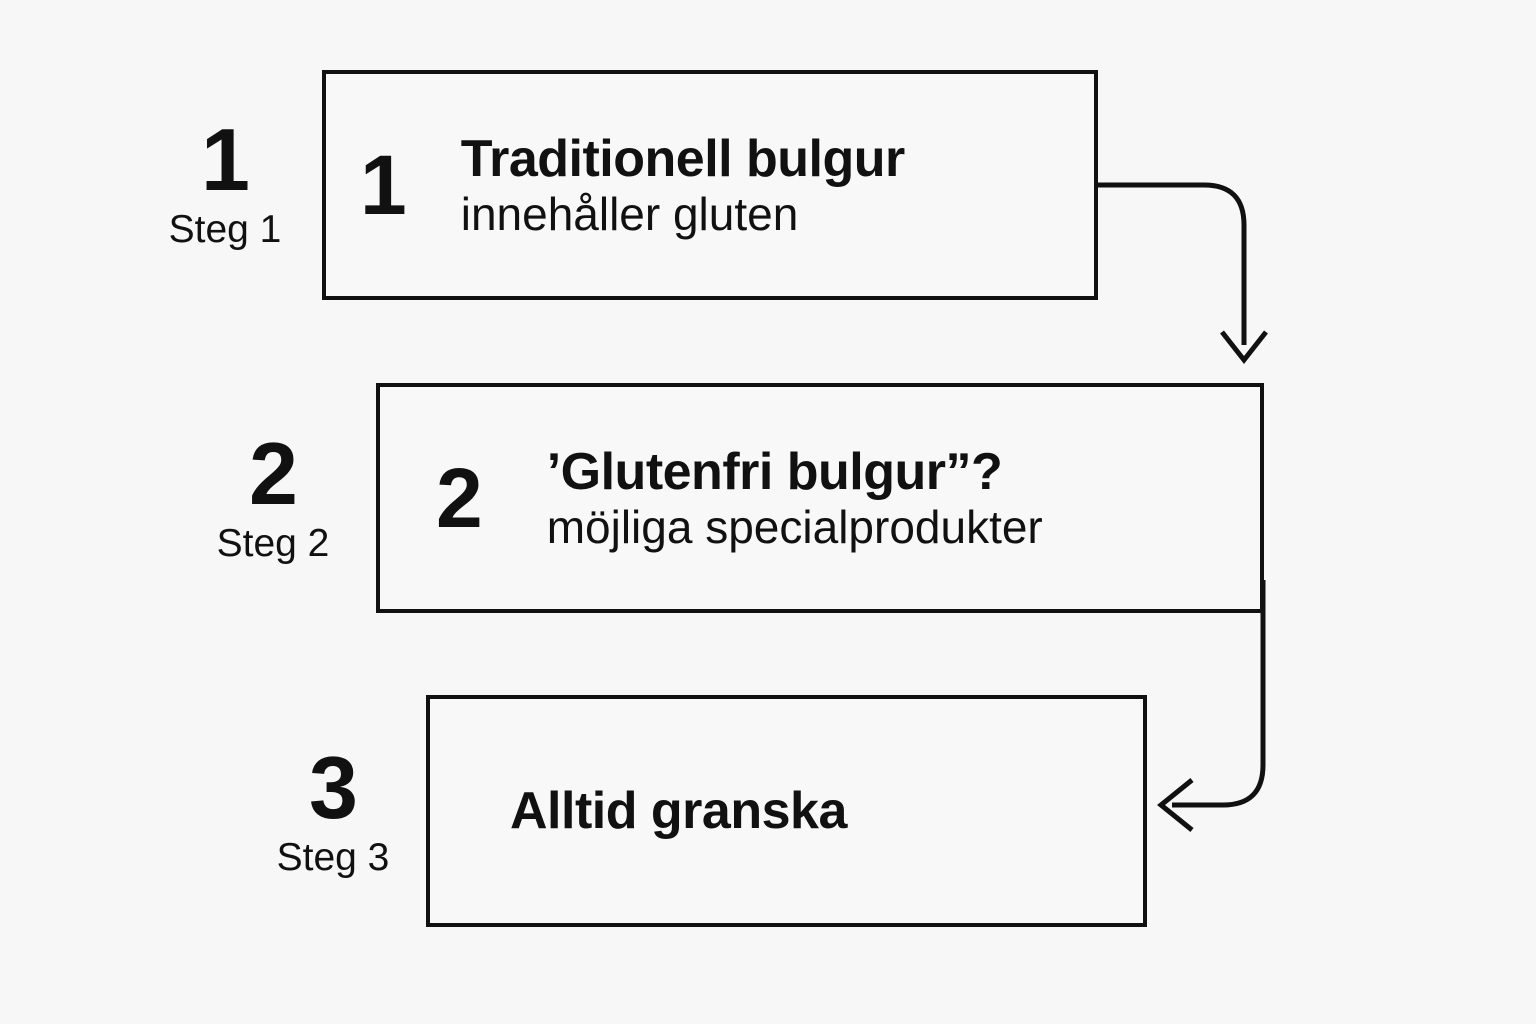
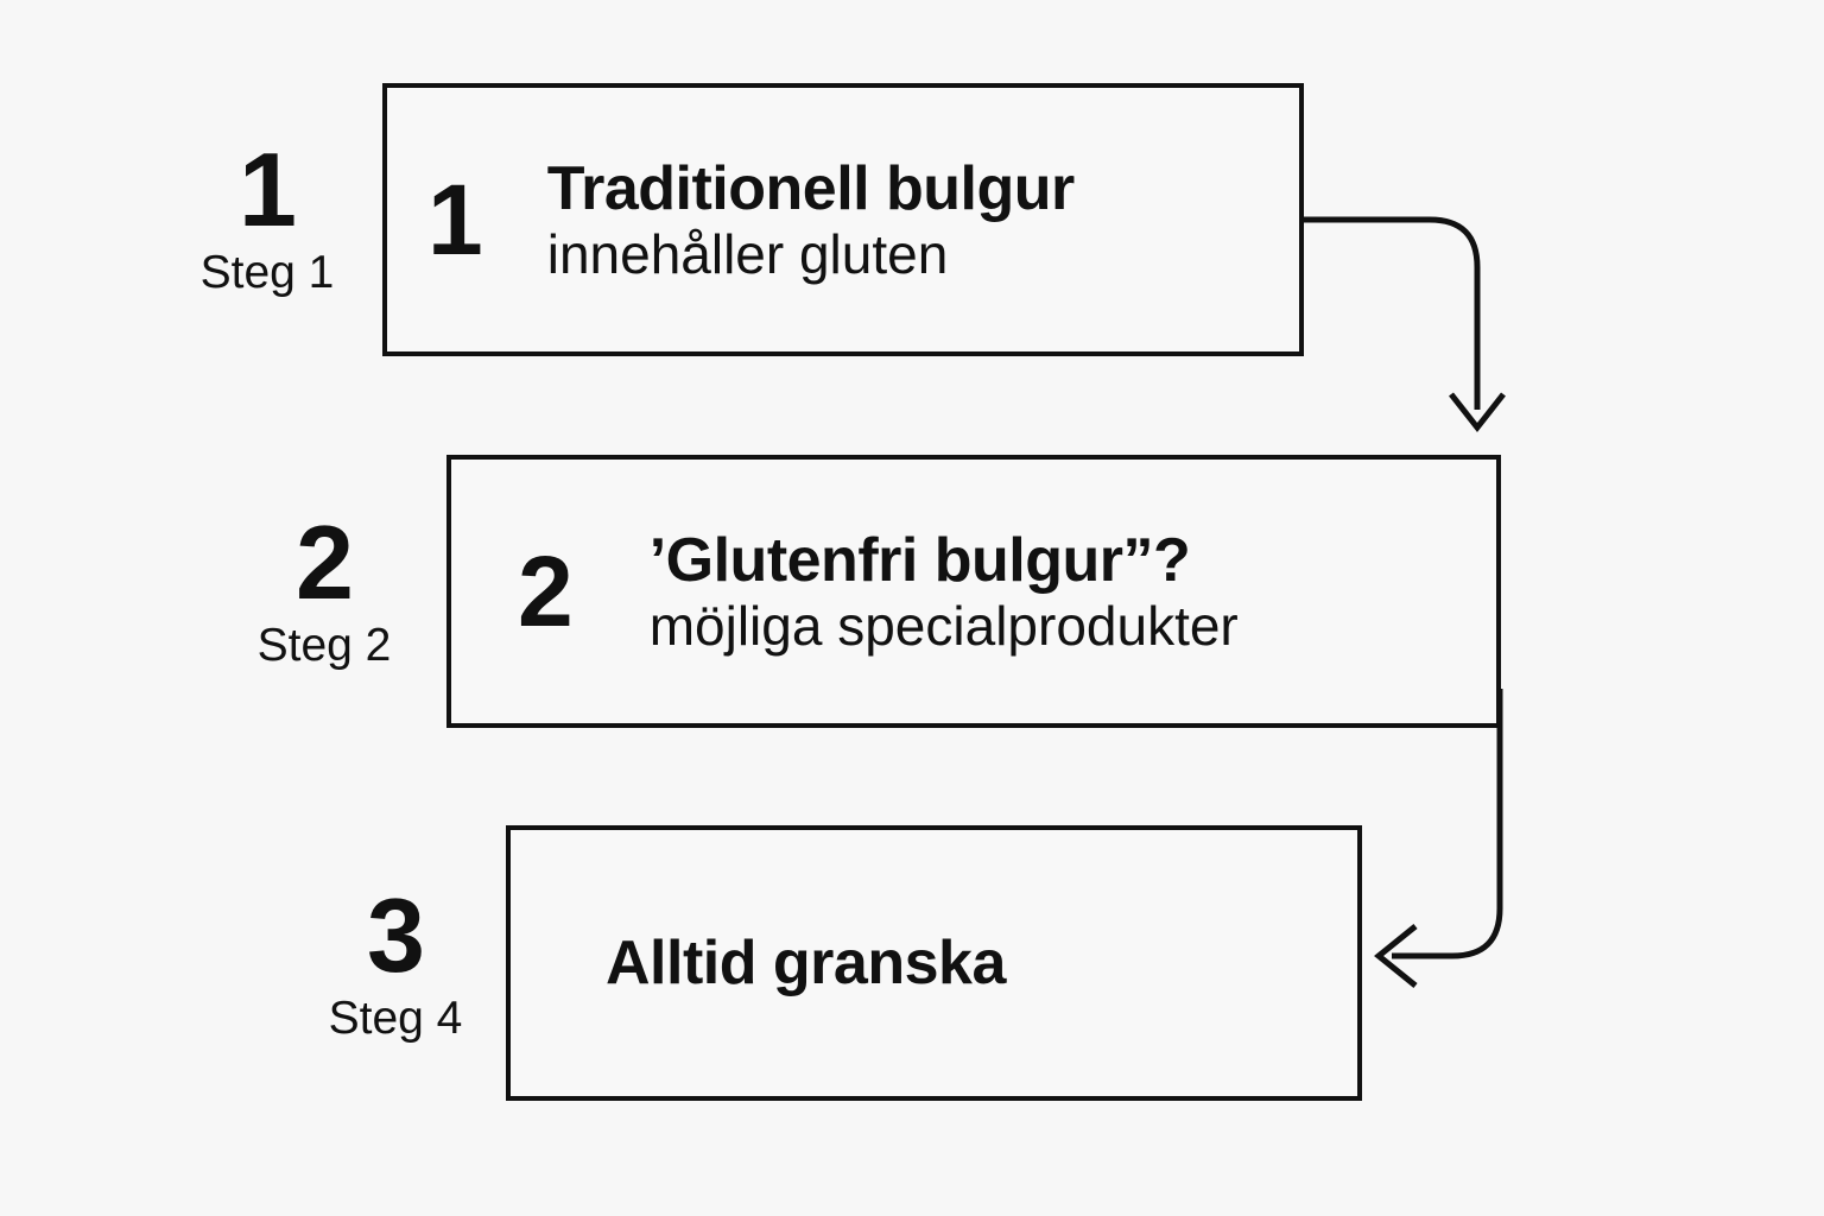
  1
  Steg 1
  1
  Traditionell bulgur
  innehåller gluten
  2
  Steg 2
  2
  ’Glutenfri bulgur”?
  möjliga specialprodukter
  3
- Steg 3
+ Steg 4
  Alltid granska
